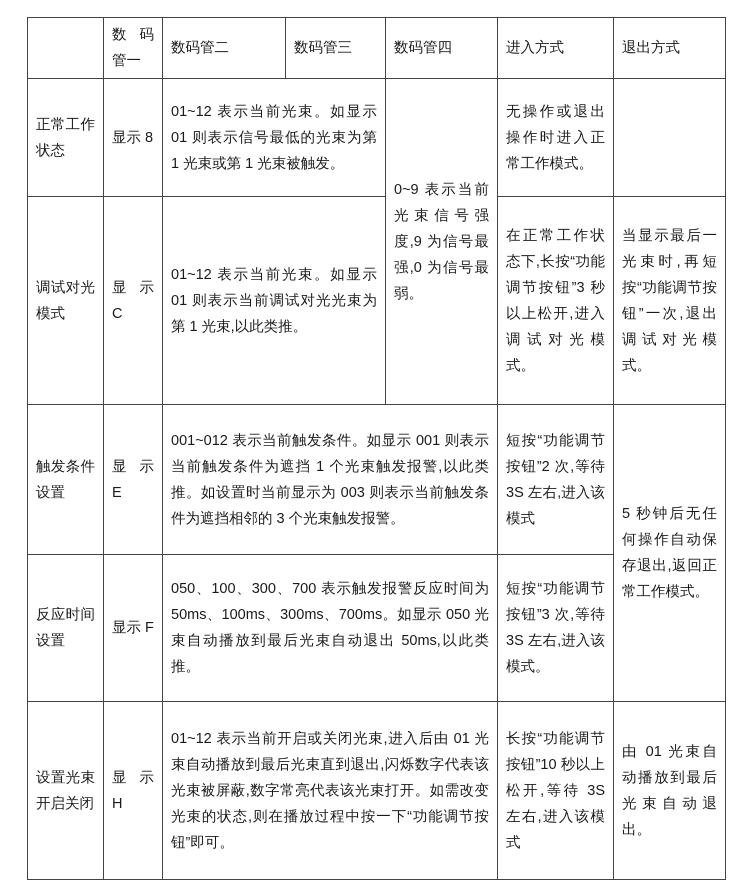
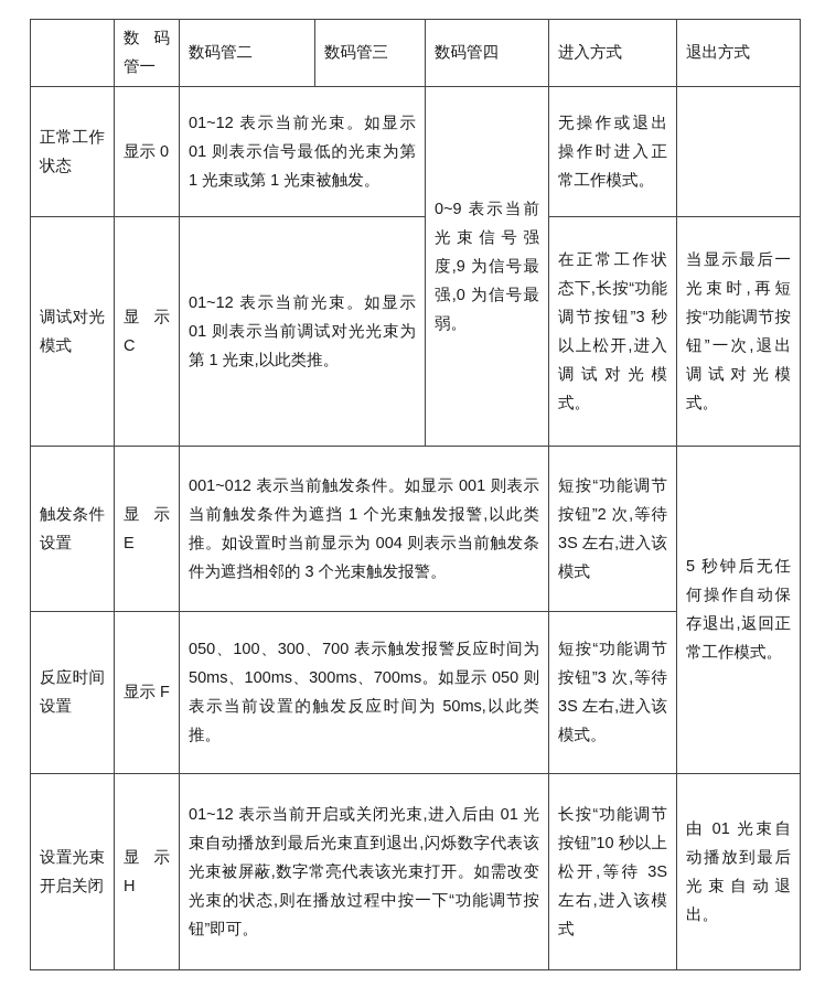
  	数码管一	数码管二	数码管三	数码管四	进入方式	退出方式
- 正常工作状态	显示 8	01~12 表示当前光束。如显示 01 则表示信号最低的光束为第 1 光束或第 1 光束被触发。	0~9 表示当前光束信号强度,9 为信号最强,0 为信号最弱。	无操作或退出操作时进入正常工作模式。
+ 正常工作状态	显示 0	01~12 表示当前光束。如显示 01 则表示信号最低的光束为第 1 光束或第 1 光束被触发。	0~9 表示当前光束信号强度,9 为信号最强,0 为信号最弱。	无操作或退出操作时进入正常工作模式。
  调试对光模式	显示 C	01~12 表示当前光束。如显示 01 则表示当前调试对光光束为第 1 光束,以此类推。	在正常工作状态下,长按“功能调节按钮”3 秒以上松开,进入调试对光模式。	当显示最后一光束时,再短按“功能调节按钮”一次,退出调试对光模式。
- 触发条件设置	显示 E	001~012 表示当前触发条件。如显示 001 则表示当前触发条件为遮挡 1 个光束触发报警,以此类推。如设置时当前显示为 003 则表示当前触发条件为遮挡相邻的 3 个光束触发报警。	短按“功能调节按钮”2 次,等待 3S 左右,进入该模式	5 秒钟后无任何操作自动保存退出,返回正常工作模式。
+ 触发条件设置	显示 E	001~012 表示当前触发条件。如显示 001 则表示当前触发条件为遮挡 1 个光束触发报警,以此类推。如设置时当前显示为 004 则表示当前触发条件为遮挡相邻的 3 个光束触发报警。	短按“功能调节按钮”2 次,等待 3S 左右,进入该模式	5 秒钟后无任何操作自动保存退出,返回正常工作模式。
- 反应时间设置	显示 F	050、100、300、700 表示触发报警反应时间为 50ms、100ms、300ms、700ms。如显示 050 光束自动播放到最后光束自动退出 50ms,以此类推。	短按“功能调节按钮”3 次,等待 3S 左右,进入该模式。
+ 反应时间设置	显示 F	050、100、300、700 表示触发报警反应时间为 50ms、100ms、300ms、700ms。如显示 050 则表示当前设置的触发反应时间为 50ms,以此类推。	短按“功能调节按钮”3 次,等待 3S 左右,进入该模式。
  设置光束开启关闭	显示 H	01~12 表示当前开启或关闭光束,进入后由 01 光束自动播放到最后光束直到退出,闪烁数字代表该光束被屏蔽,数字常亮代表该光束打开。如需改变光束的状态,则在播放过程中按一下“功能调节按钮”即可。	长按“功能调节按钮”10 秒以上松开,等待 3S 左右,进入该模式	由 01 光束自动播放到最后光束自动退出。
